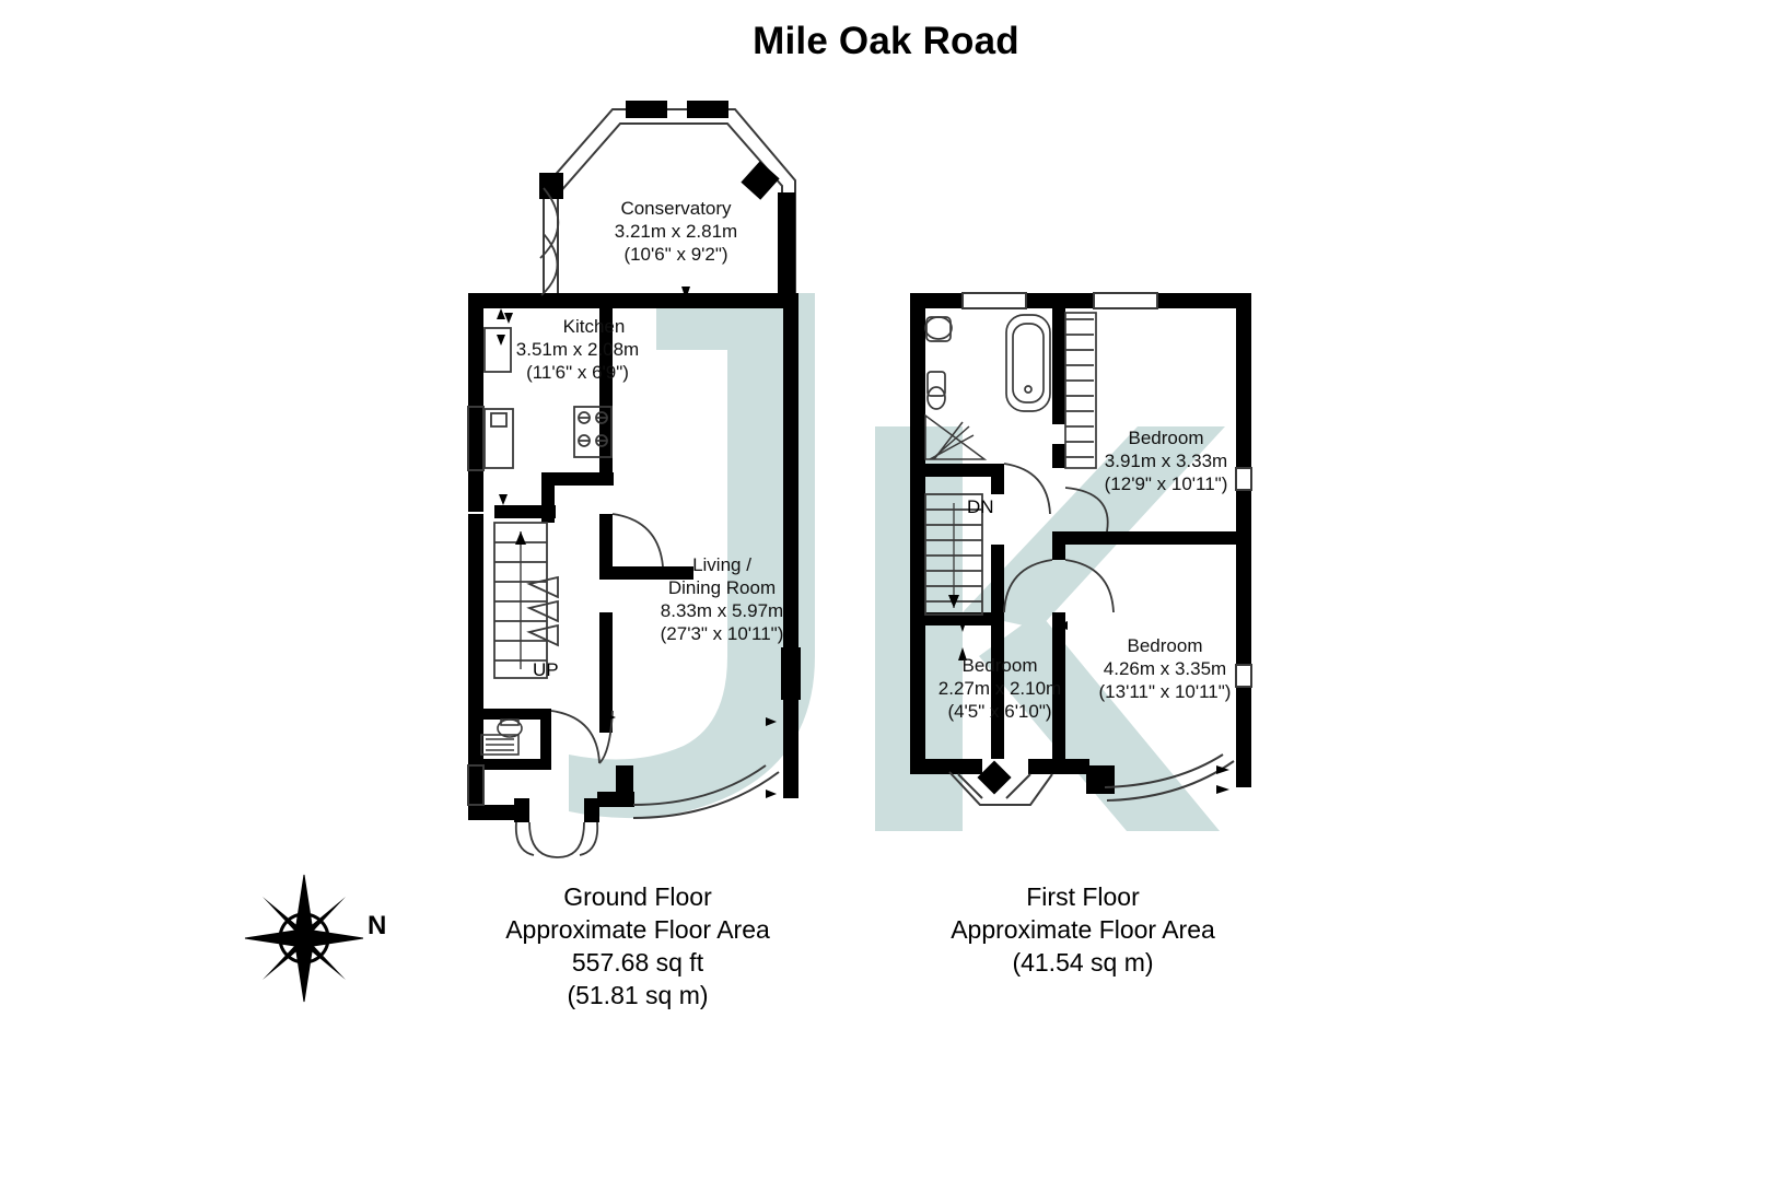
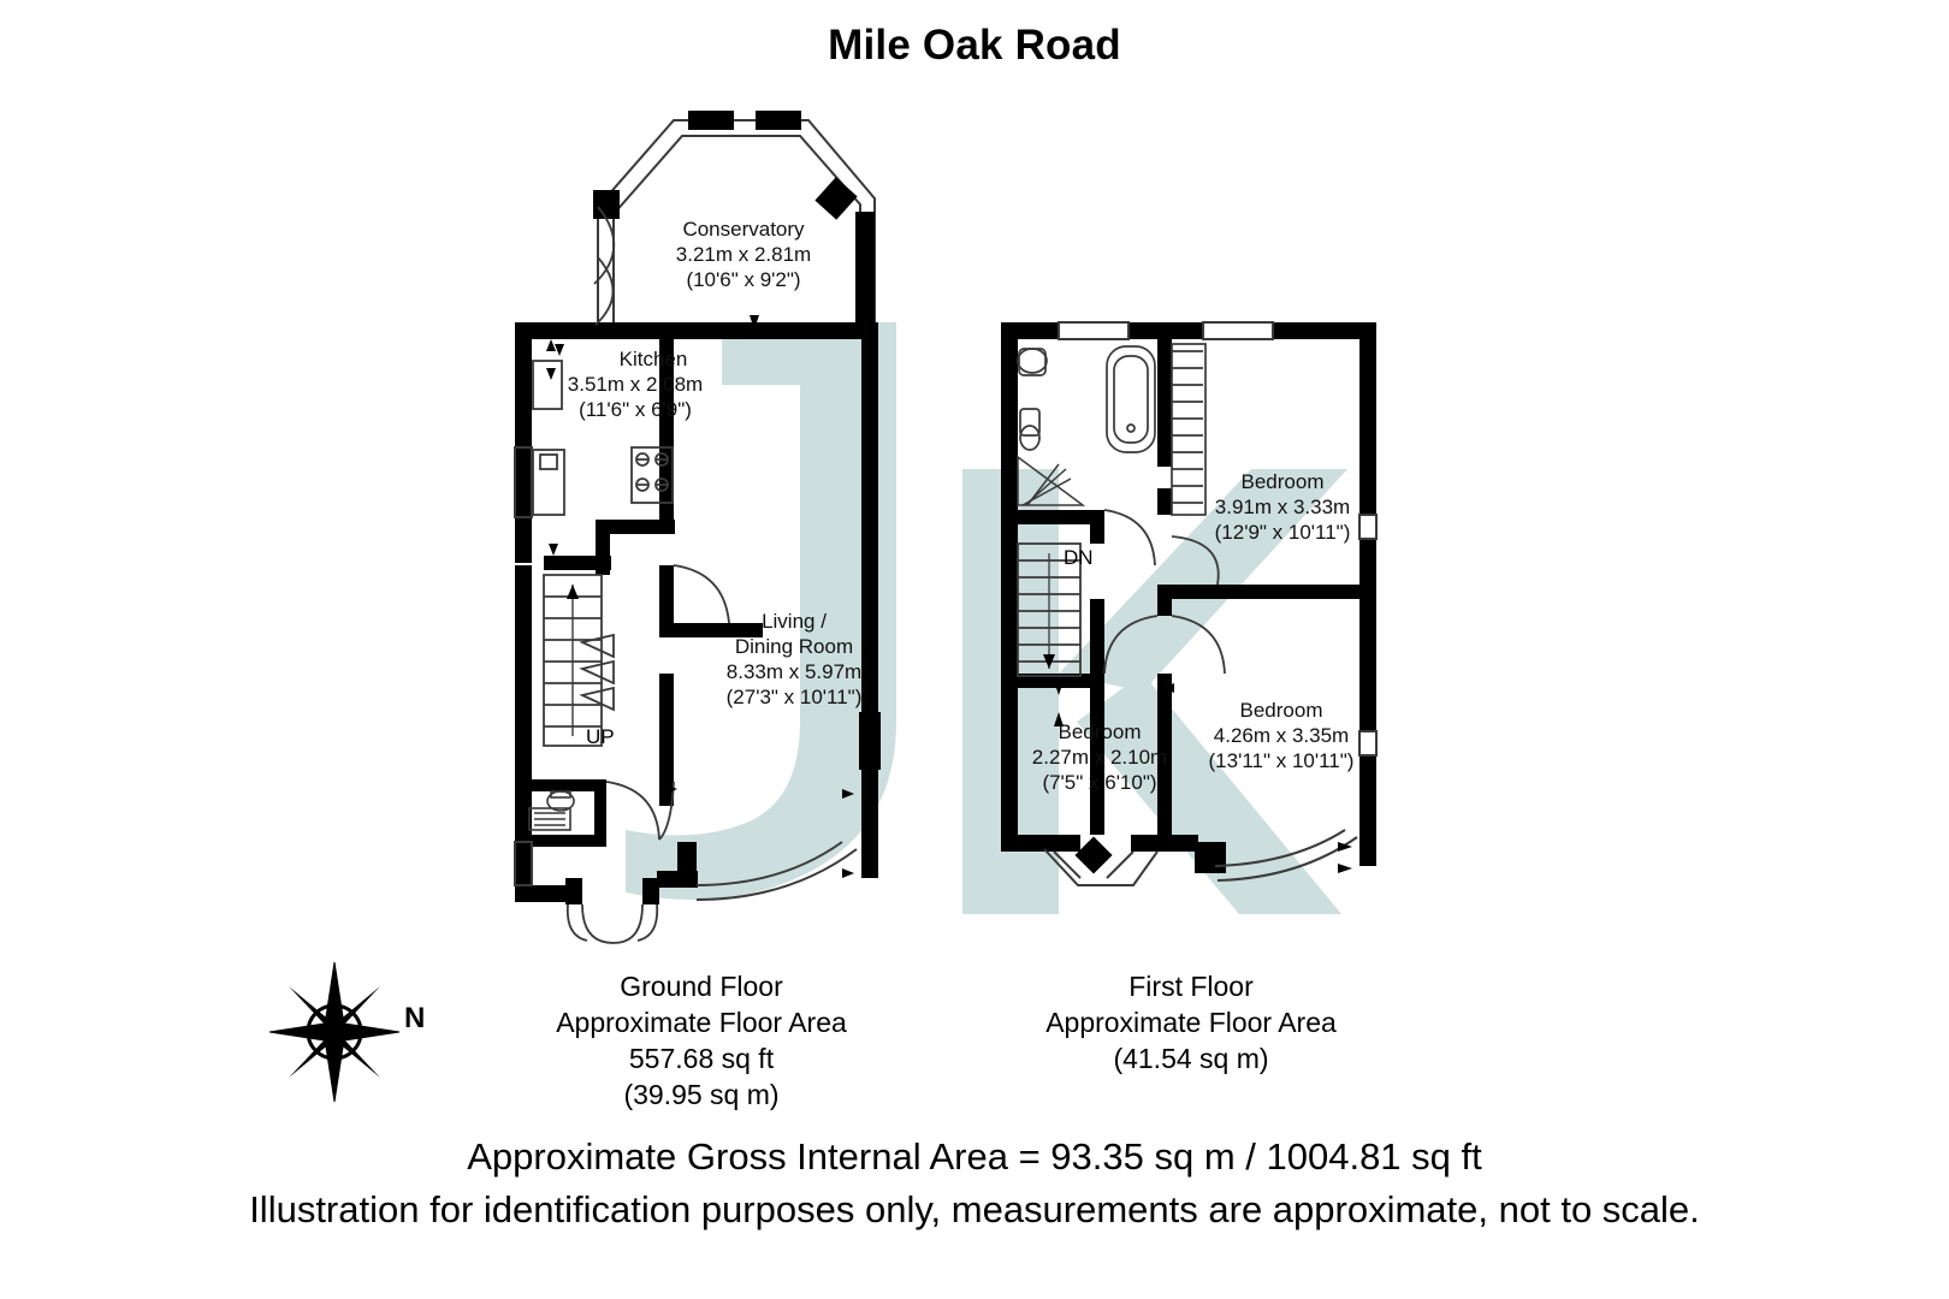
  Mile Oak Road
  N
  Conservatory
  3.21m x 2.81m
  (10'6" x 9'2")
  Kitchen
  3.51m x 2.08m
  (11'6" x 6'9")
  Living /
  Dining Room
  8.33m x 5.97m
  (27'3" x 10'11")
  UP
  Bedroom
  3.91m x 3.33m
  (12'9" x 10'11")
  Bedroom
  4.26m x 3.35m
  (13'11" x 10'11")
  Bedroom
  2.27m x 2.10m
- (4'5" x 6'10")
+ (7'5" x 6'10")
  DN
  Ground Floor
  Approximate Floor Area
  557.68 sq ft
- (51.81 sq m)
+ (39.95 sq m)
  First Floor
  Approximate Floor Area
  (41.54 sq m)
+ Approximate Gross Internal Area = 93.35 sq m / 1004.81 sq ft
+ Illustration for identification purposes only, measurements are approximate, not to scale.
